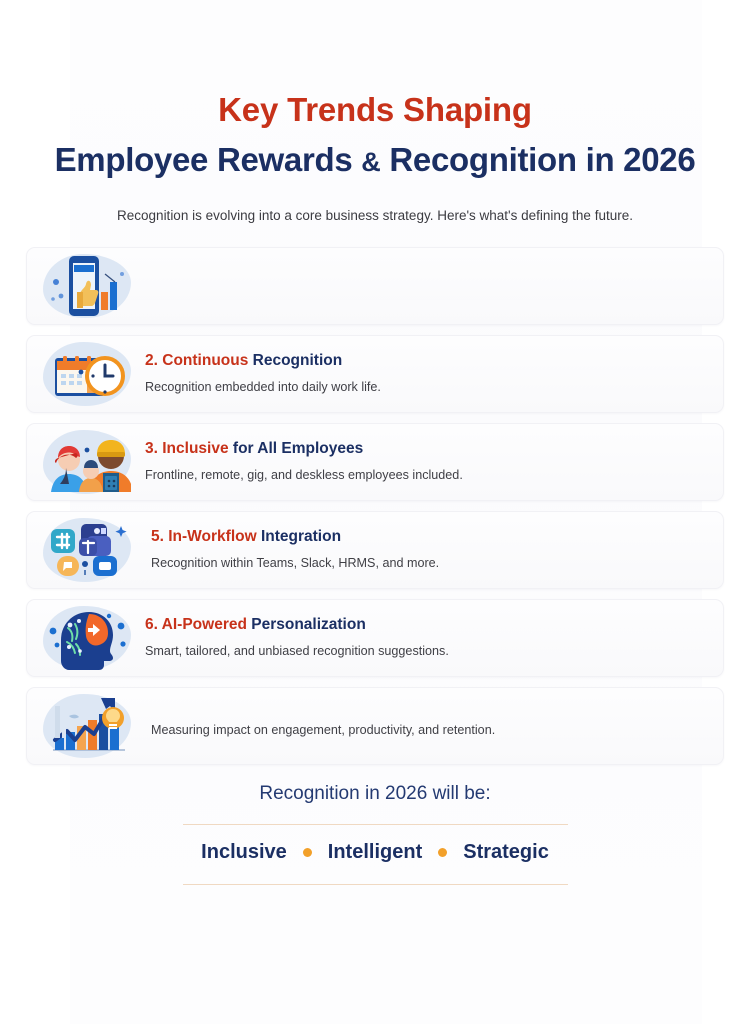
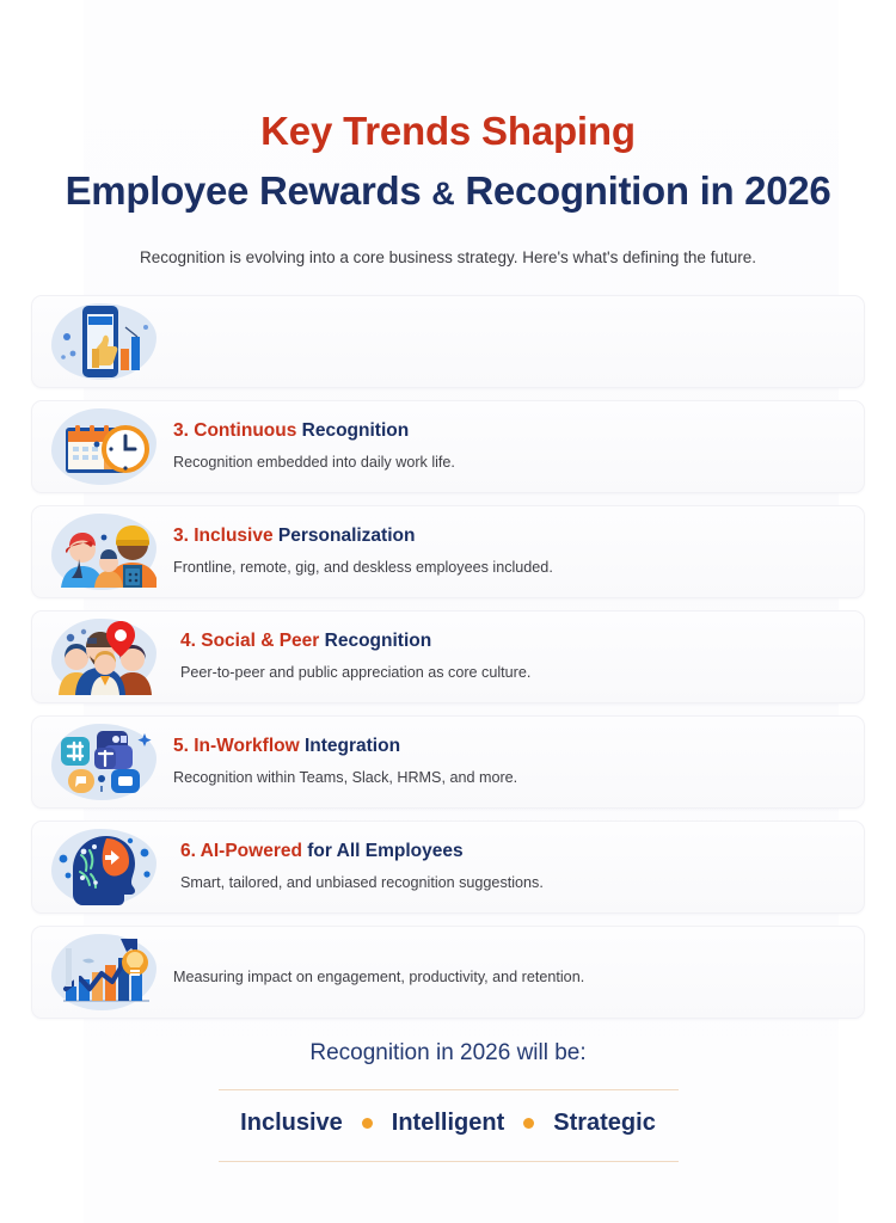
  Key Trends Shaping
  Employee Rewards & Recognition in 2026
  Recognition is evolving into a core business strategy. Here's what's defining the future.
- 2. Continuous Recognition
+ 3. Continuous Recognition
  Recognition embedded into daily work life.
- 3. Inclusive for All Employees
+ 3. Inclusive Personalization
  Frontline, remote, gig, and deskless employees included.
+ 4. Social & Peer Recognition
+ Peer-to-peer and public appreciation as core culture.
  5. In-Workflow Integration
  Recognition within Teams, Slack, HRMS, and more.
- 6. AI-Powered Personalization
+ 6. AI-Powered for All Employees
  Smart, tailored, and unbiased recognition suggestions.
  Measuring impact on engagement, productivity, and retention.
  Recognition in 2026 will be:
  Inclusive
  Intelligent
  Strategic
